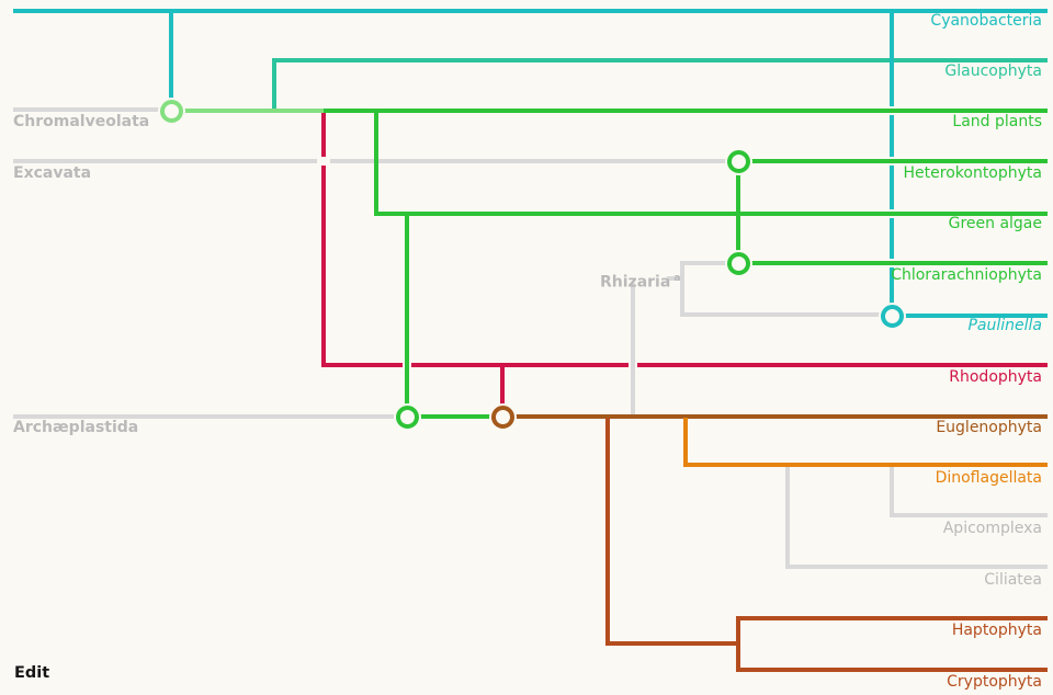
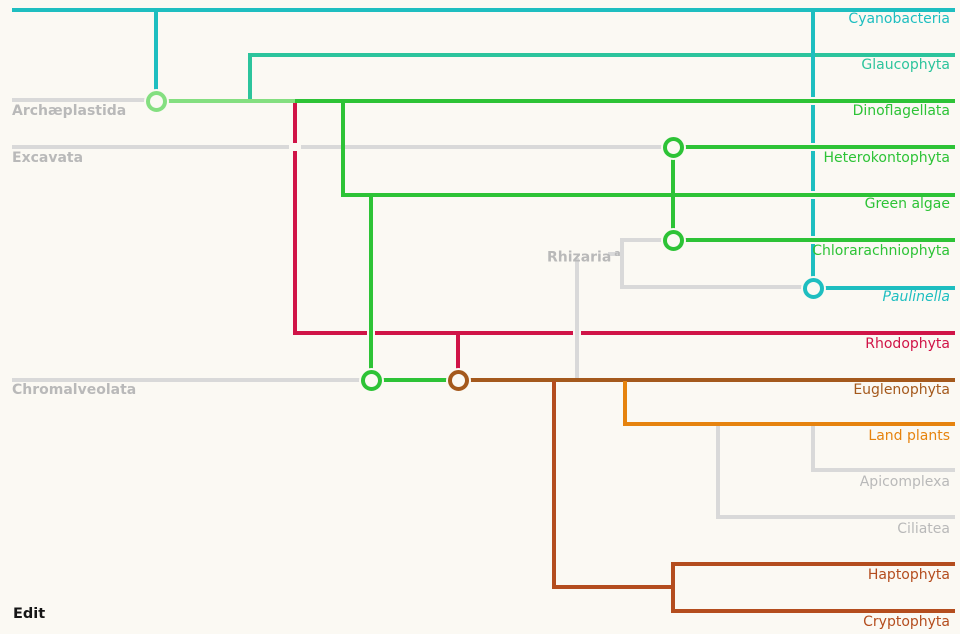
  Edit
  Cyanobacteria
  Glaucophyta
- Land plants
+ Dinoflagellata
  Heterokontophyta
  Green algae
  Chlorarachniophyta
  Paulinella
  Rhodophyta
  Euglenophyta
- Dinoflagellata
+ Land plants
  Apicomplexa
  Ciliatea
  Haptophyta
  Cryptophyta
- Chromalveolata
+ Archæplastida
  Excavata
  Rhizaria a
- Archæplastida
+ Chromalveolata
